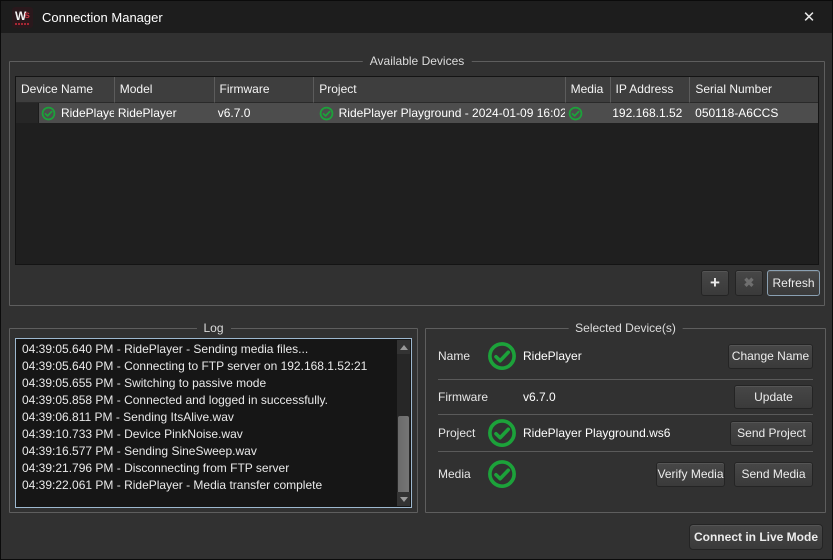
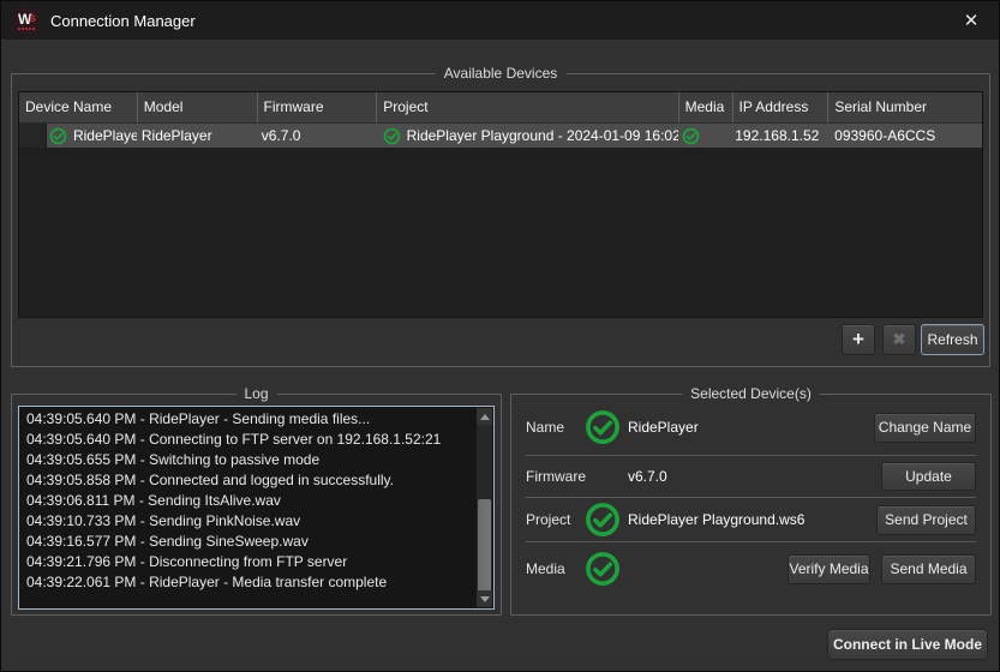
  W
  s
  Connection Manager
  ✕
  Available Devices
  Device Name
  Model
  Firmware
  Project
  Media
  IP Address
  Serial Number
  RidePlaye
  RidePlayer
  v6.7.0
  RidePlayer Playground - 2024-01-09 16:02
  192.168.1.52
- 050118-A6CCS
+ 093960-A6CCS
  +
  ✖
  Refresh
  Log
  04:39:05.640 PM - RidePlayer - Sending media files...
  04:39:05.640 PM - Connecting to FTP server on 192.168.1.52:21
  04:39:05.655 PM - Switching to passive mode
  04:39:05.858 PM - Connected and logged in successfully.
  04:39:06.811 PM - Sending ItsAlive.wav
- 04:39:10.733 PM - Device PinkNoise.wav
+ 04:39:10.733 PM - Sending PinkNoise.wav
  04:39:16.577 PM - Sending SineSweep.wav
  04:39:21.796 PM - Disconnecting from FTP server
  04:39:22.061 PM - RidePlayer - Media transfer complete
  Selected Device(s)
  Name
  RidePlayer
  Change Name
  Firmware
  v6.7.0
  Update
  Project
  RidePlayer Playground.ws6
  Send Project
  Media
  Verify Media
  Send Media
  Connect in Live Mode
